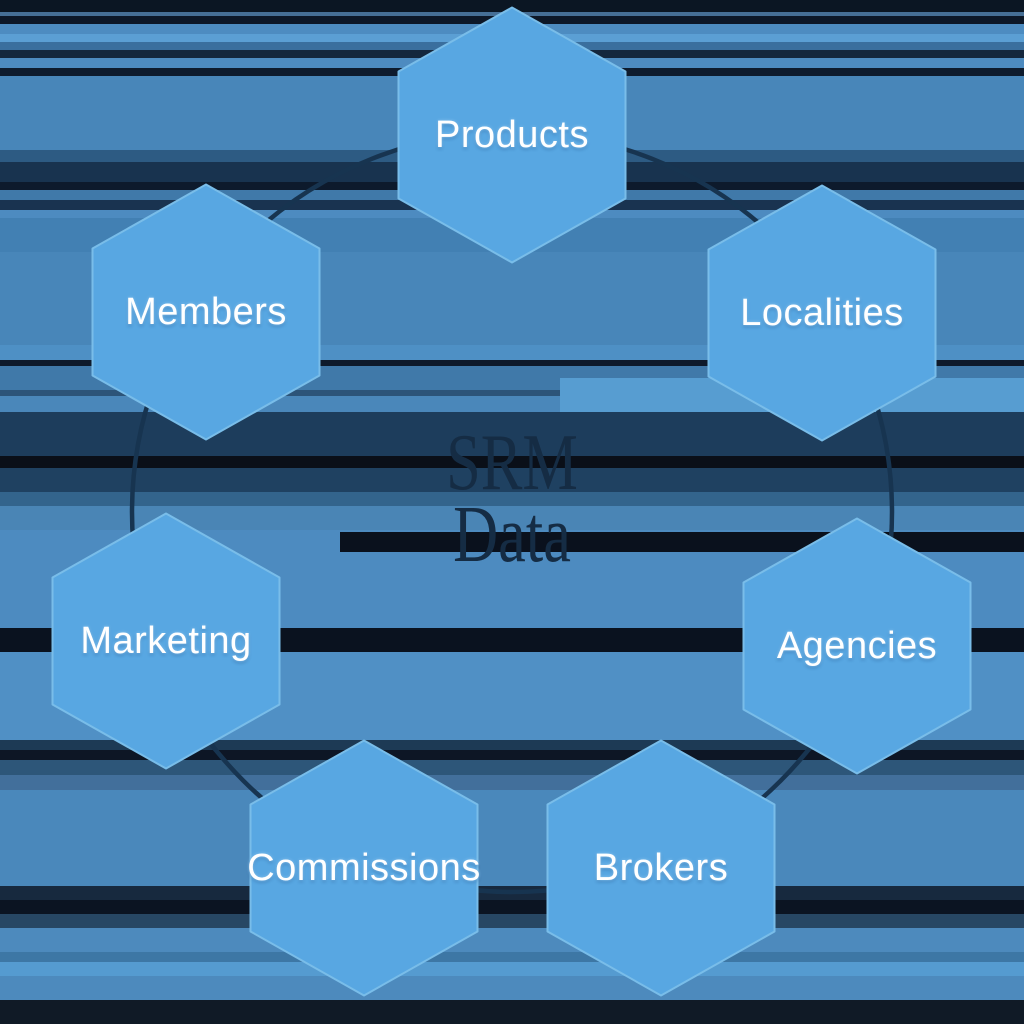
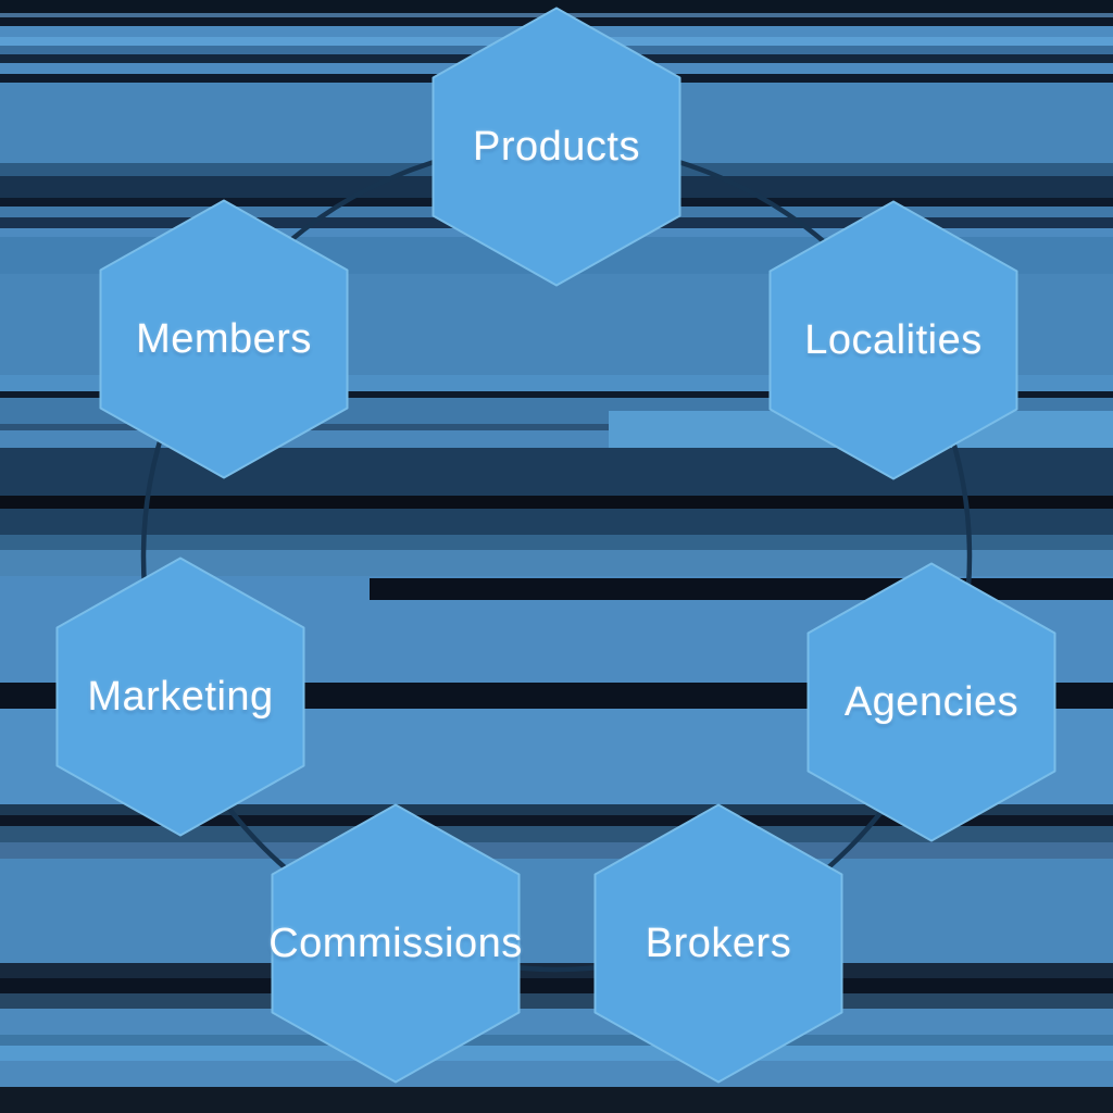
  Products
  Localities
  Agencies
  Brokers
  Commissions
  Marketing
  Members
- SRM
- Data
